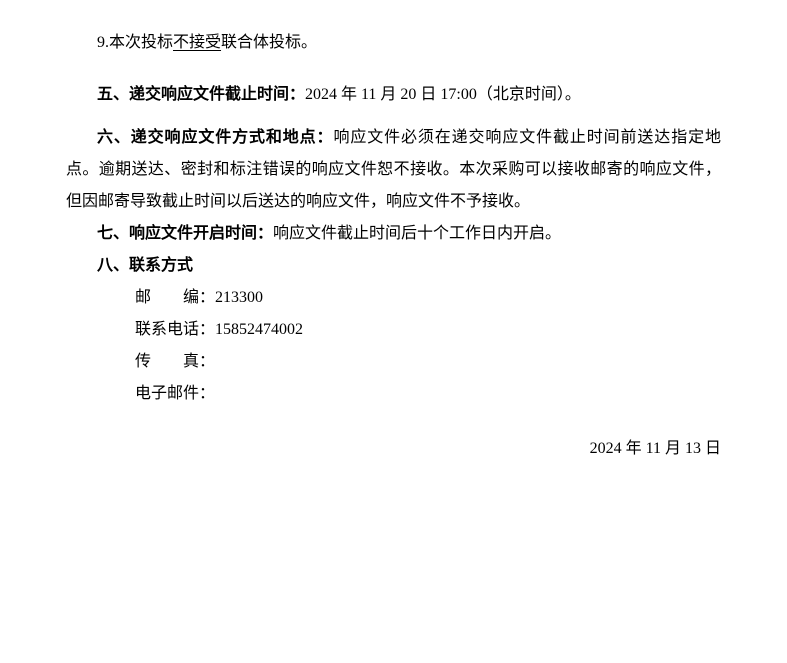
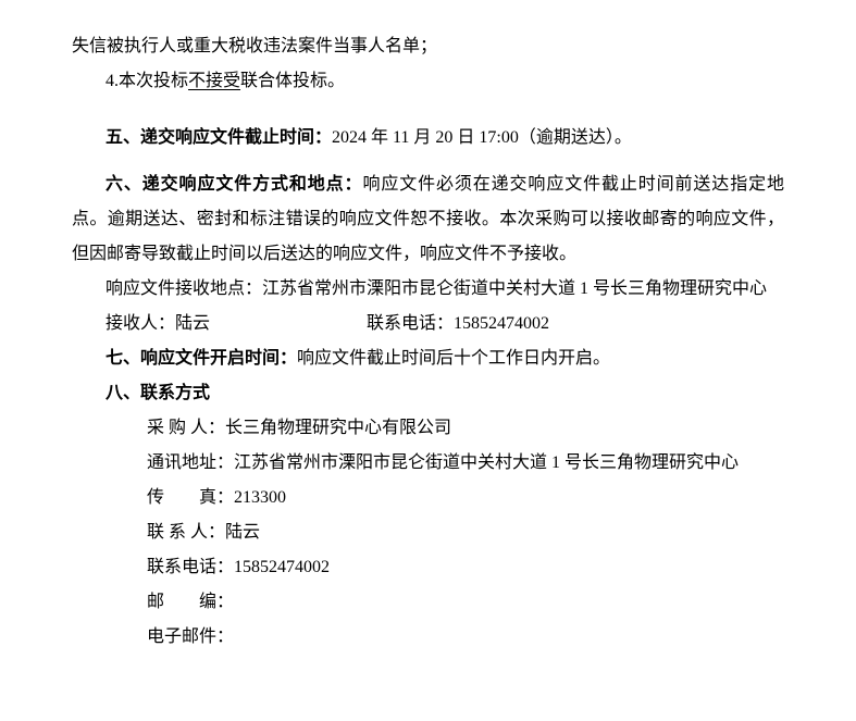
+ 失信被执行人或重大税收违法案件当事人名单；
- 9.本次投标不接受联合体投标。
+ 4.本次投标不接受联合体投标。
- 五、递交响应文件截止时间：2024 年 11 月 20 日 17:00（北京时间）。
+ 五、递交响应文件截止时间：2024 年 11 月 20 日 17:00（逾期送达）。
  六、递交响应文件方式和地点：响应文件必须在递交响应文件截止时间前送达指定地点。逾期送达、密封和标注错误的响应文件恕不接收。本次采购可以接收邮寄的响应文件，但因邮寄导致截止时间以后送达的响应文件，响应文件不予接收。
+ 响应文件接收地点：江苏省常州市溧阳市昆仑街道中关村大道 1 号长三角物理研究中心
+ 接收人：陆云 联系电话：15852474002
  七、响应文件开启时间：响应文件截止时间后十个工作日内开启。
  八、联系方式
+ 采 购 人：长三角物理研究中心有限公司
+ 通讯地址：江苏省常州市溧阳市昆仑街道中关村大道 1 号长三角物理研究中心
- 邮 编：213300
+ 传 真：213300
+ 联 系 人：陆云
  联系电话：15852474002
- 传 真：
+ 邮 编：
  电子邮件：
- 2024 年 11 月 13 日
